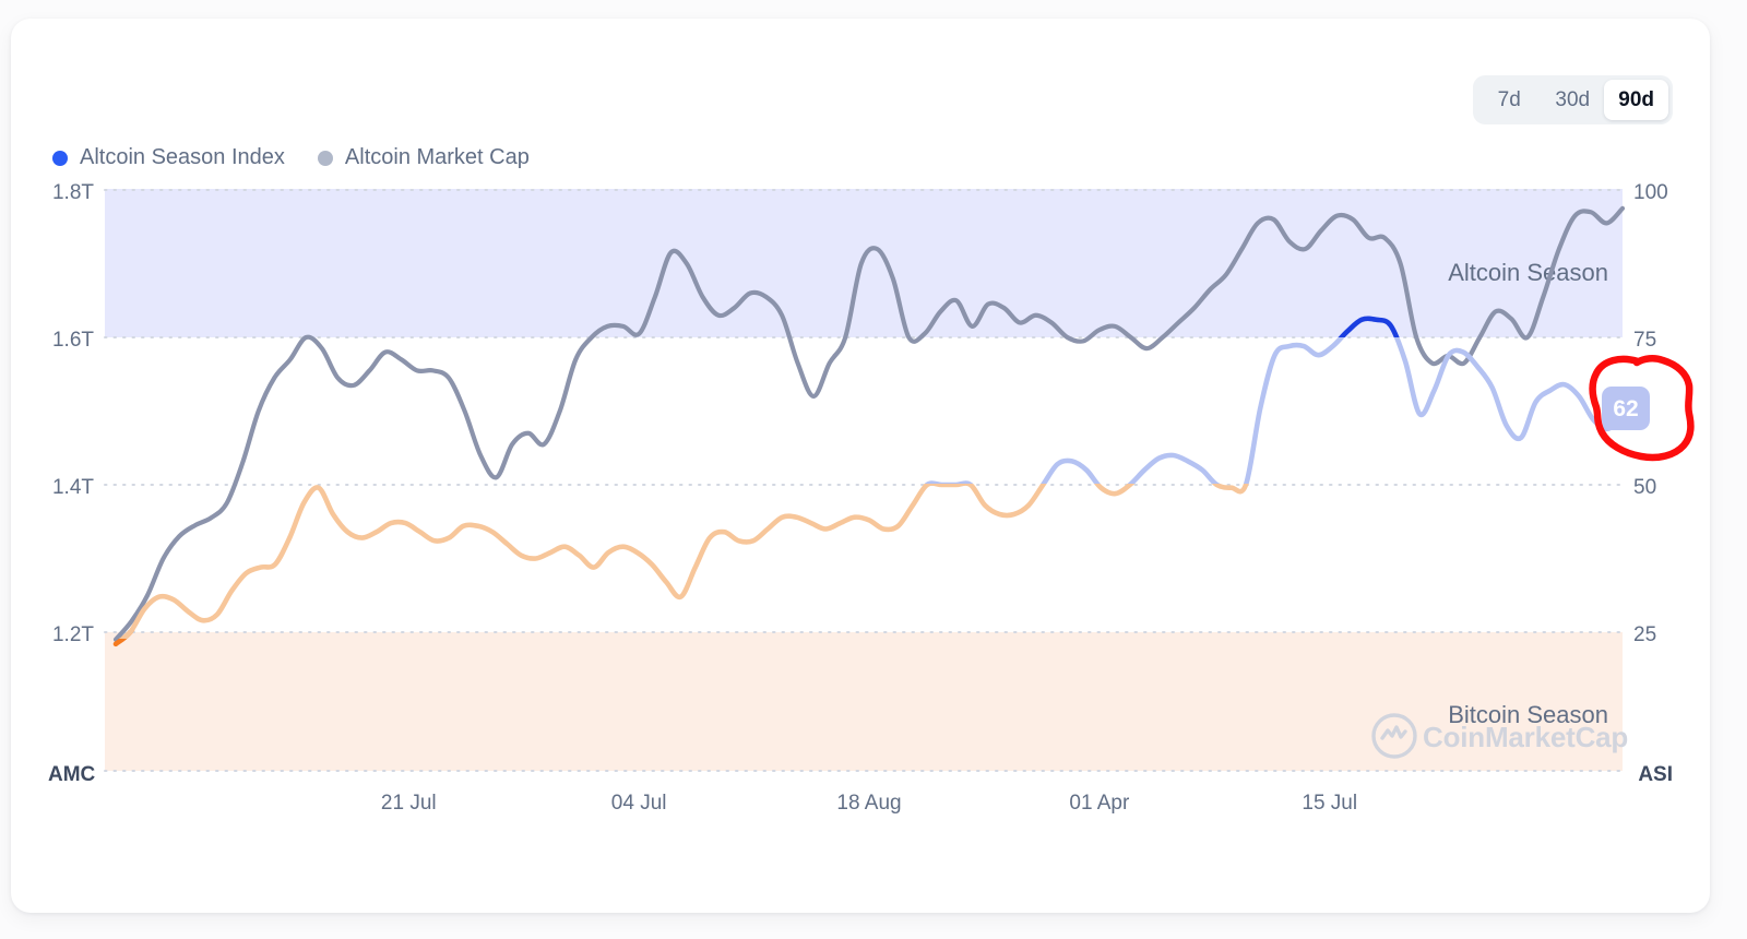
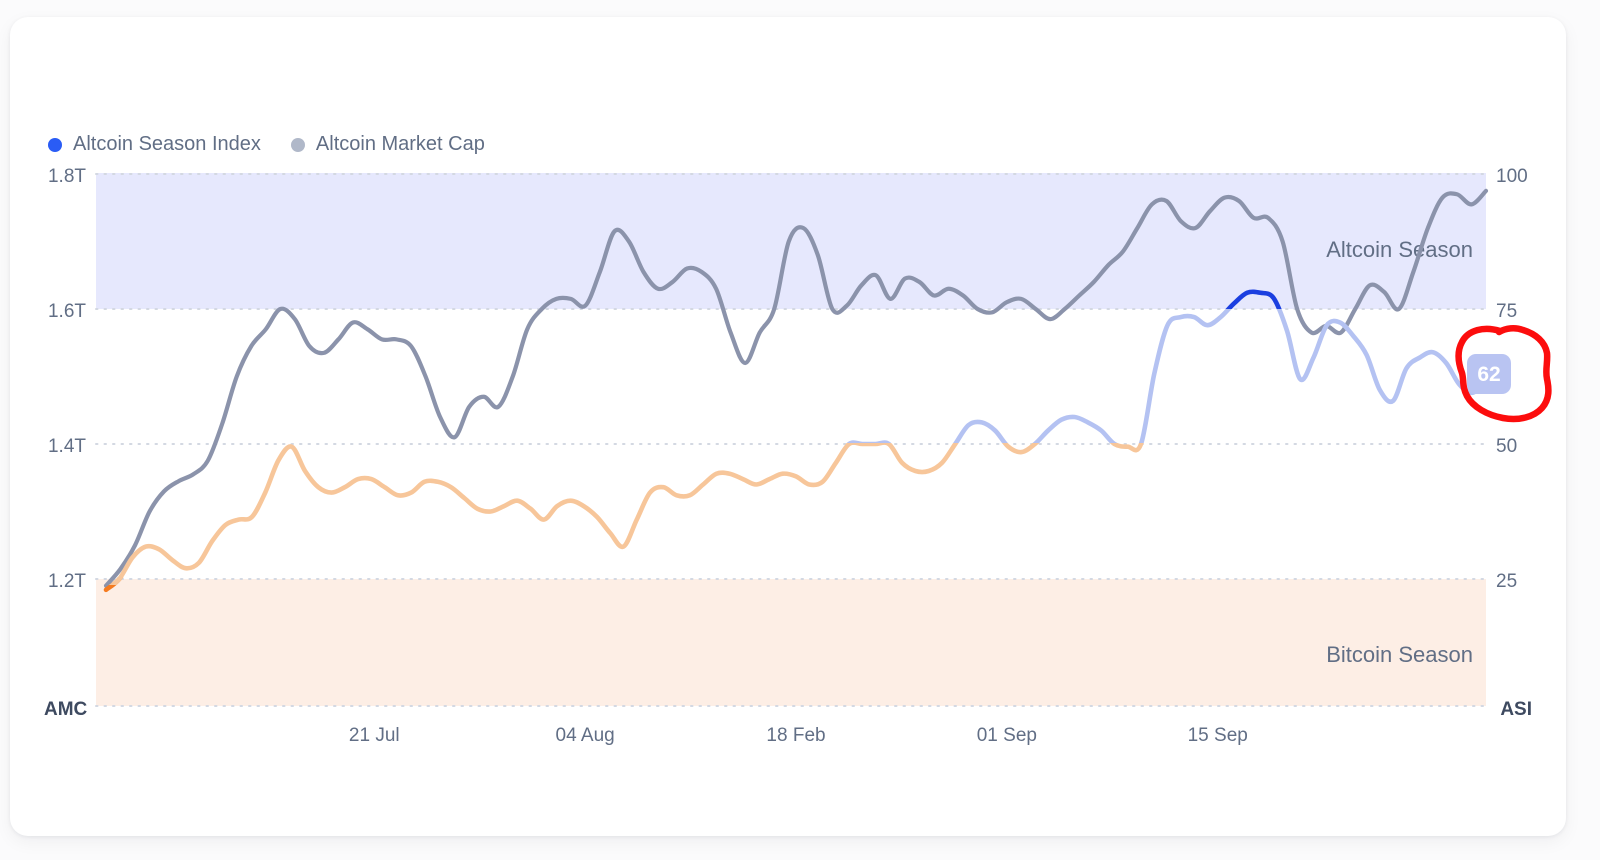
- 7d
- 30d
- 90d
  Altcoin Season Index
  Altcoin Market Cap
  Altcoin Sason
  Bitcoin Season
- CoinMarketCap
  1.8T
  1.6T
  1.4T
  1.2T
  AMC
  100
  75
  50
  25
  ASI
  21 Jul
- 04 Jul
+ 04 Aug
- 18 Aug
+ 18 Feb
- 01 Apr
+ 01 Sep
- 15 Jul
+ 15 Sep
  62
